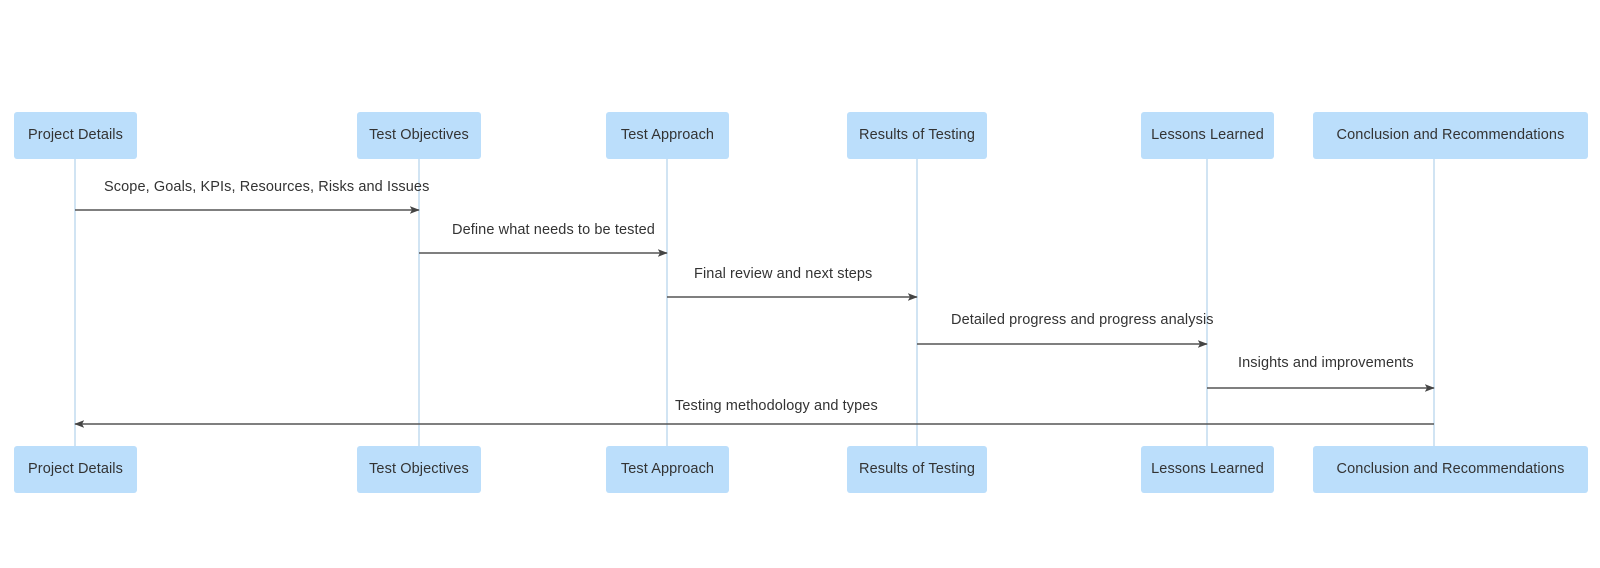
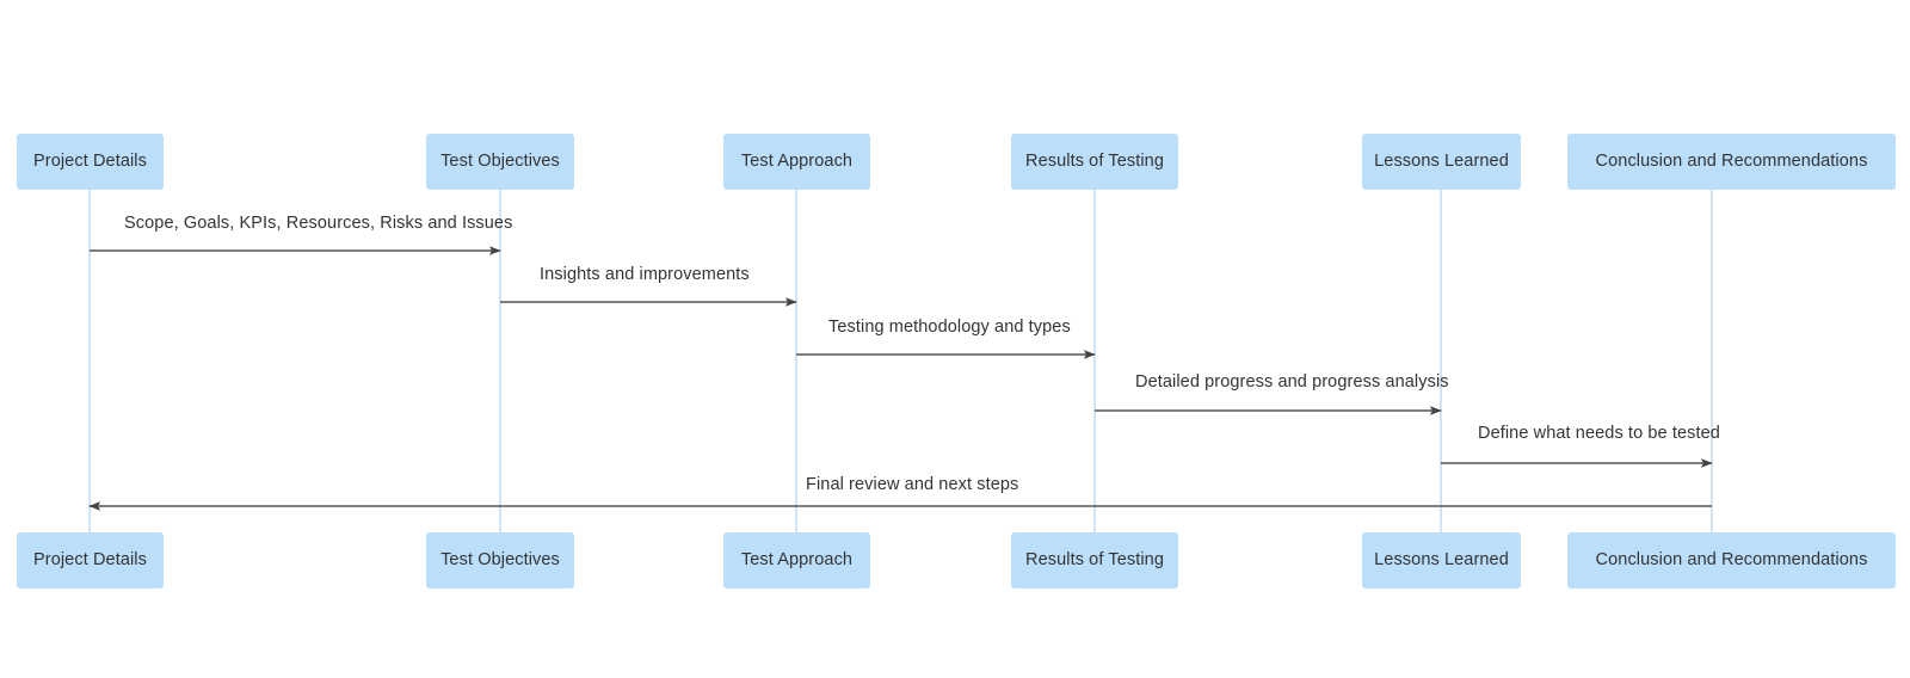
  Project Details
  Test Objectives
  Test Approach
  Results of Testing
  Lessons Learned
  Conclusion and Recommendations
  Project Details
  Test Objectives
  Test Approach
  Results of Testing
  Lessons Learned
  Conclusion and Recommendations
  Scope, Goals, KPIs, Resources, Risks and Issues
- Define what needs to be tested
+ Insights and improvements
- Final review and next steps
+ Testing methodology and types
  Detailed progress and progress analysis
- Insights and improvements
+ Define what needs to be tested
- Testing methodology and types
+ Final review and next steps
